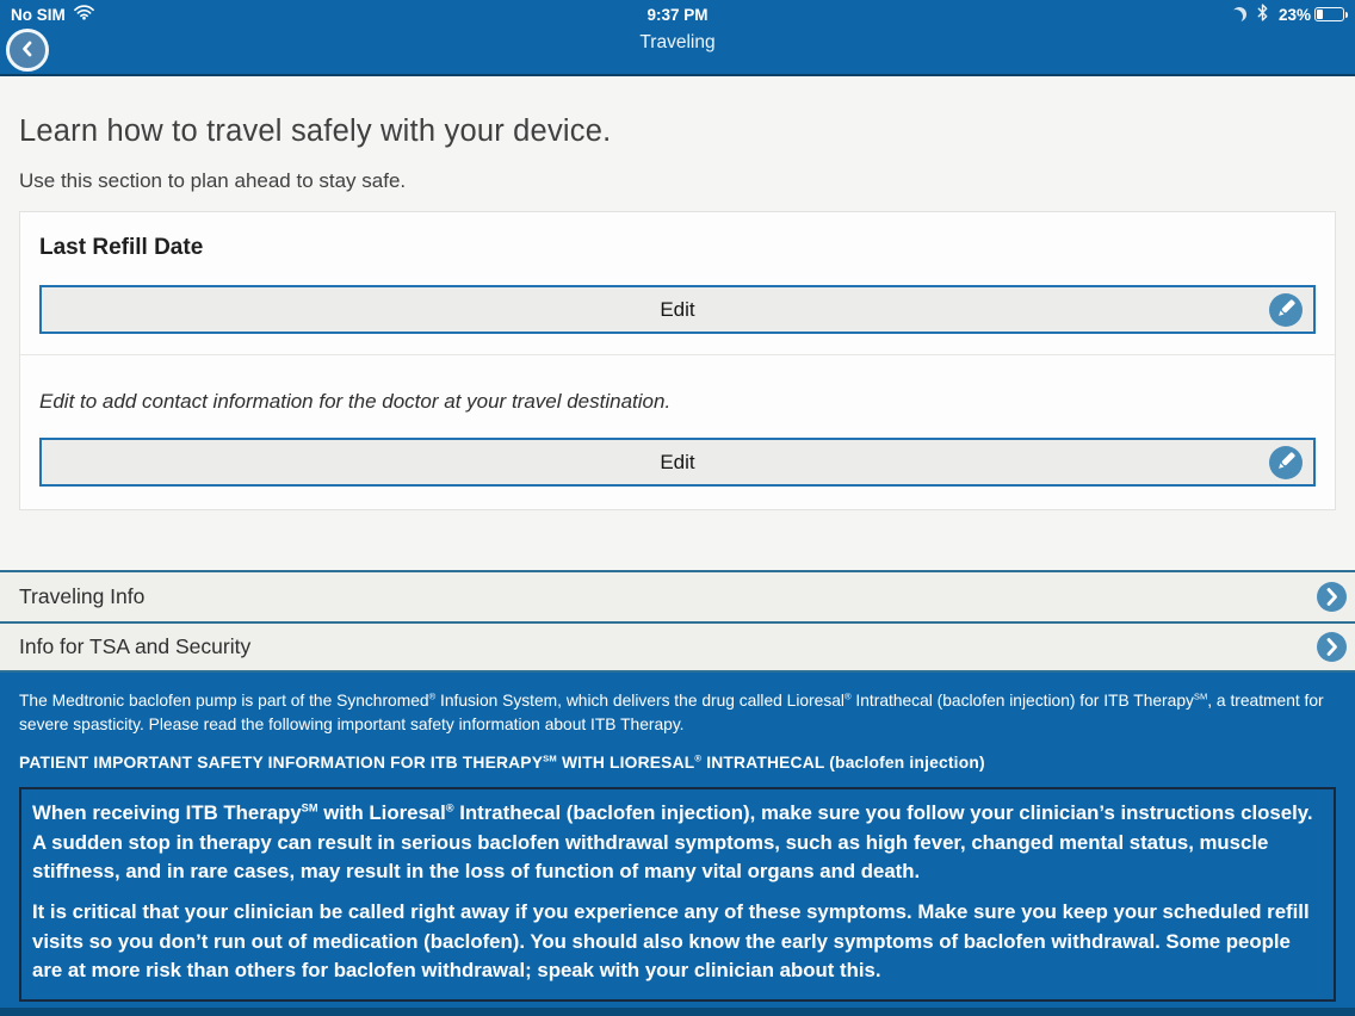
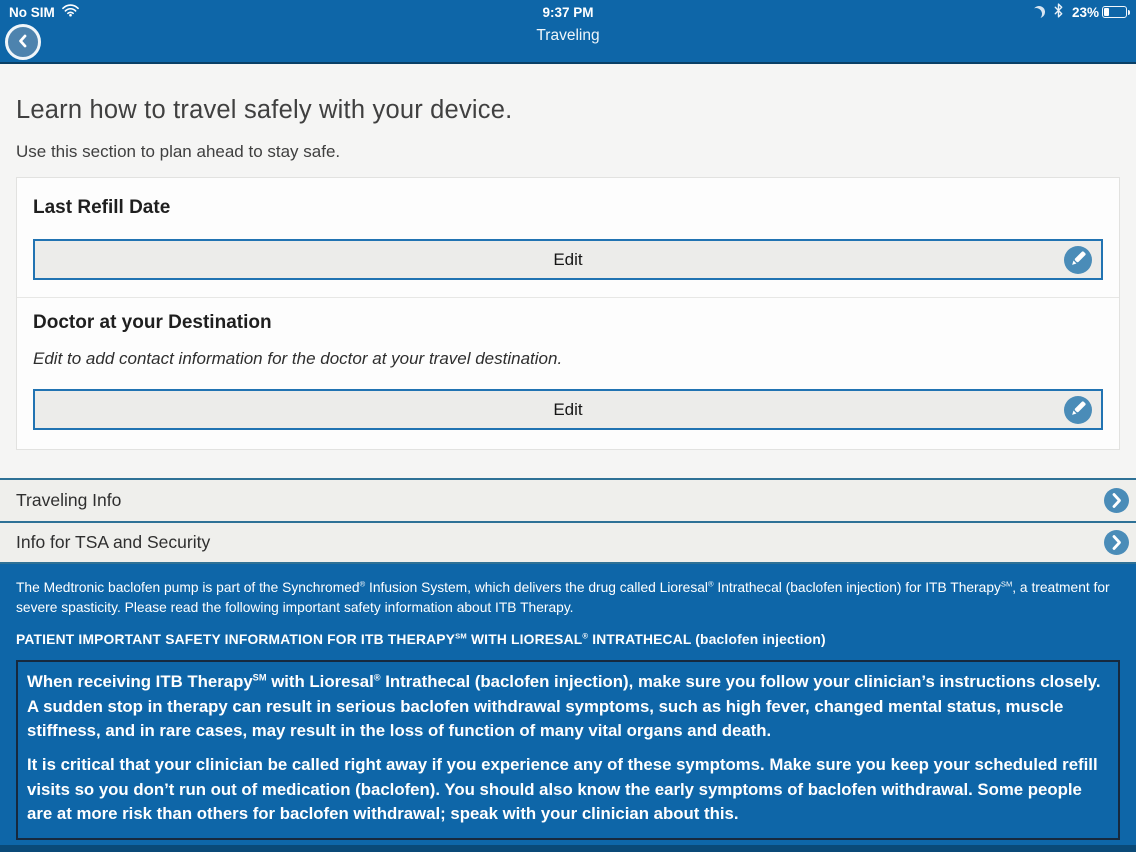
  No SIM
  9:37 PM
  23%
  Traveling
  Learn how to travel safely with your device.
  Use this section to plan ahead to stay safe.
  Last Refill Date
  Edit
+ Doctor at your Destination
  Edit to add contact information for the doctor at your travel destination.
  Edit
  Traveling Info
  Info for TSA and Security
  The Medtronic baclofen pump is part of the Synchromed® Infusion System, which delivers the drug called Lioresal® Intrathecal (baclofen injection) for ITB TherapySM, a treatment for severe spasticity. Please read the following important safety information about ITB Therapy.
  PATIENT IMPORTANT SAFETY INFORMATION FOR ITB THERAPYSM WITH LIORESAL® INTRATHECAL (baclofen injection)
  When receiving ITB TherapySM with Lioresal® Intrathecal (baclofen injection), make sure you follow your clinician’s instructions closely. A sudden stop in therapy can result in serious baclofen withdrawal symptoms, such as high fever, changed mental status, muscle stiffness, and in rare cases, may result in the loss of function of many vital organs and death.
  It is critical that your clinician be called right away if you experience any of these symptoms. Make sure you keep your scheduled refill visits so you don’t run out of medication (baclofen). You should also know the early symptoms of baclofen withdrawal. Some people are at more risk than others for baclofen withdrawal; speak with your clinician about this.
